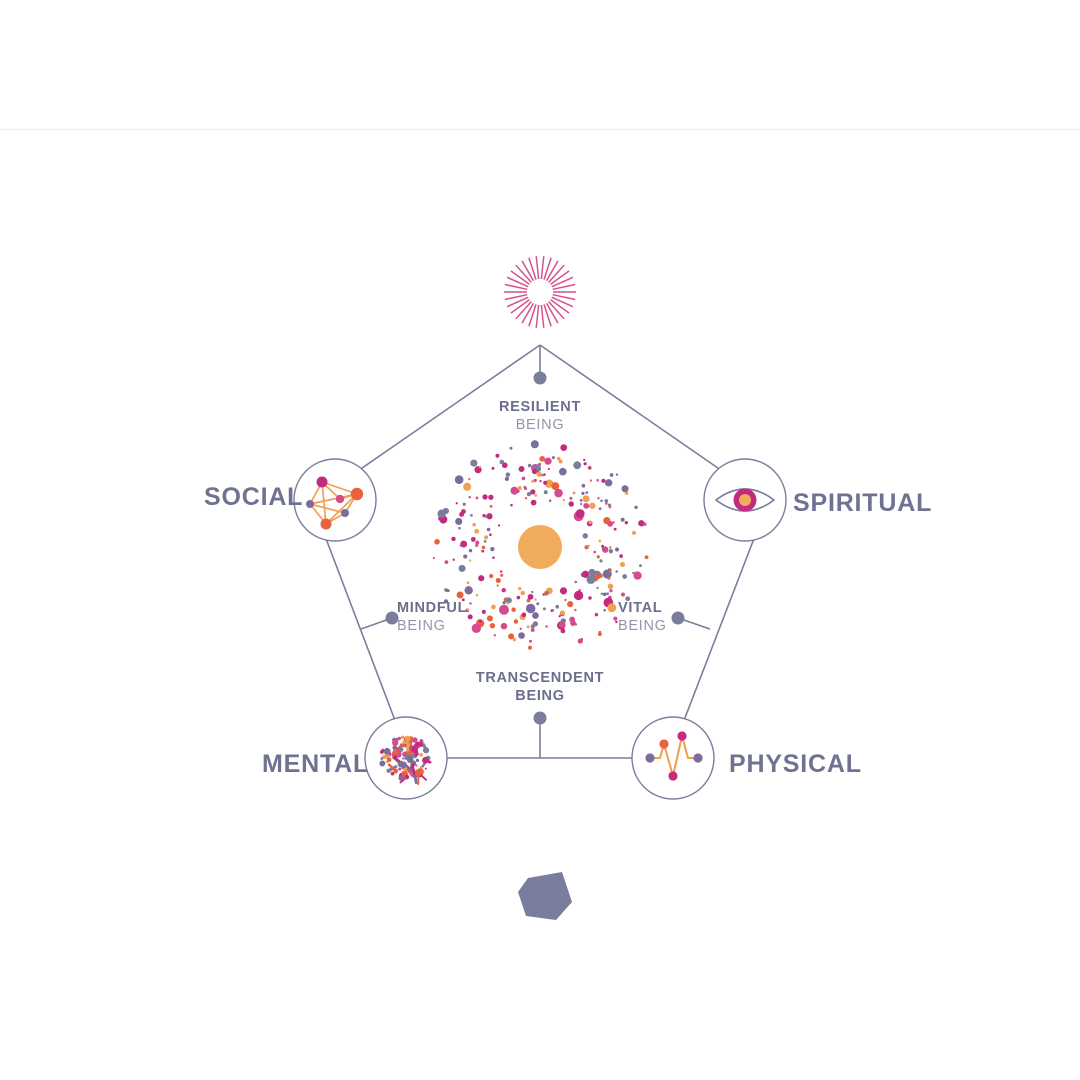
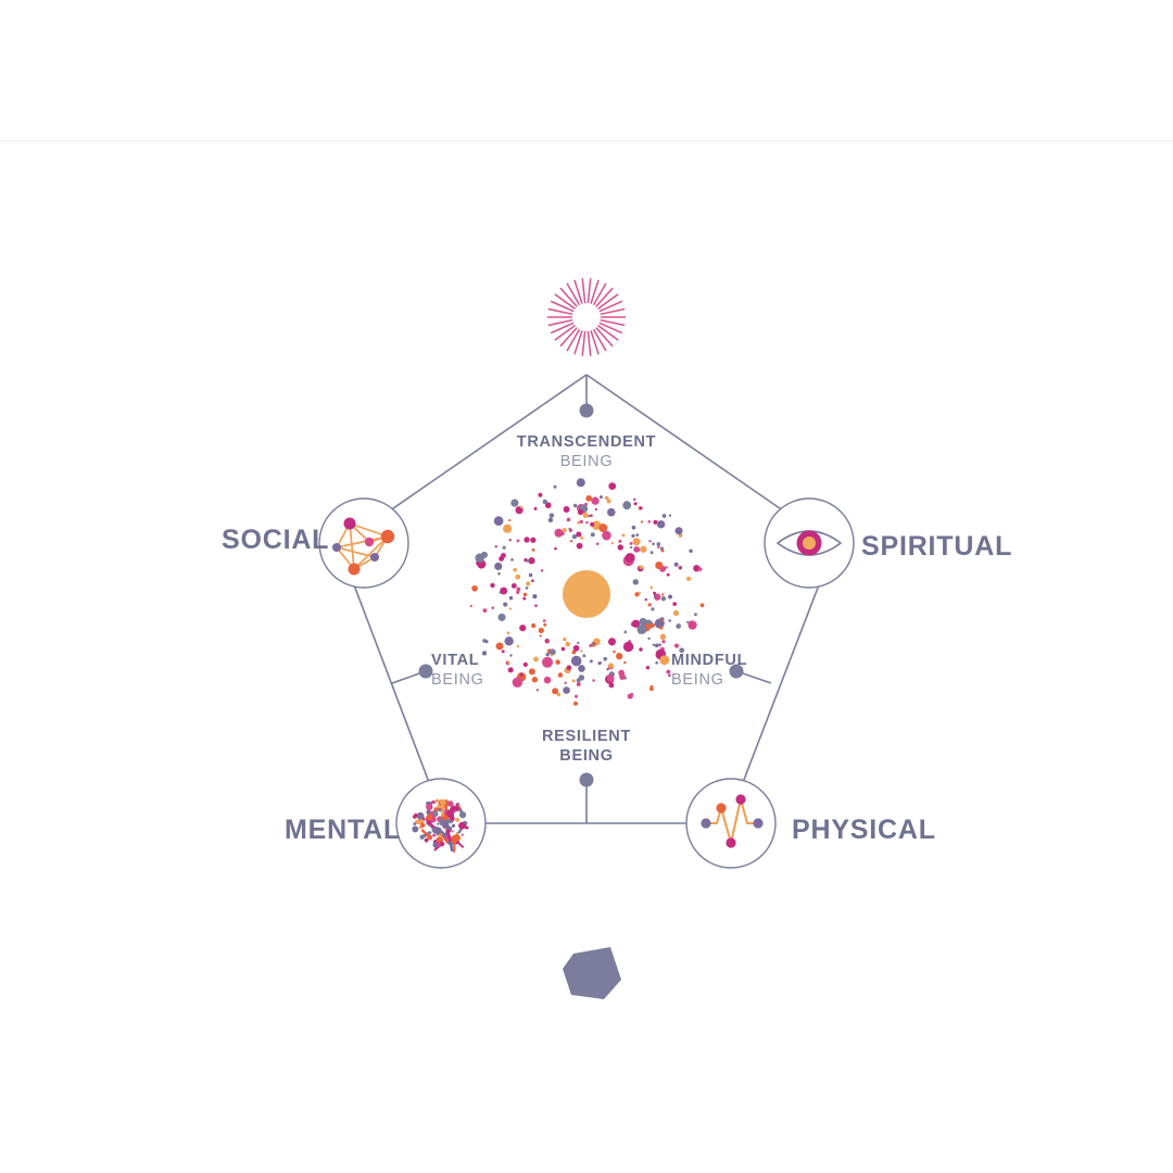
  SOCIAL
  SPIRITUAL
  MENTAL
  PHYSICAL
- RESILIENT
+ TRANSCENDENT
  BEING
- MINDFUL
+ VITAL
  BEING
- VITAL
+ MINDFUL
  BEING
- TRANSCENDENT
+ RESILIENT
  BEING
